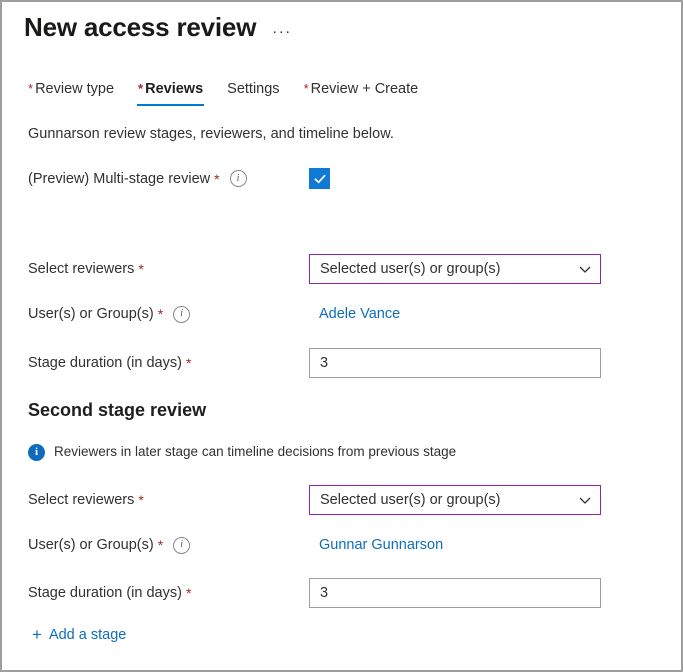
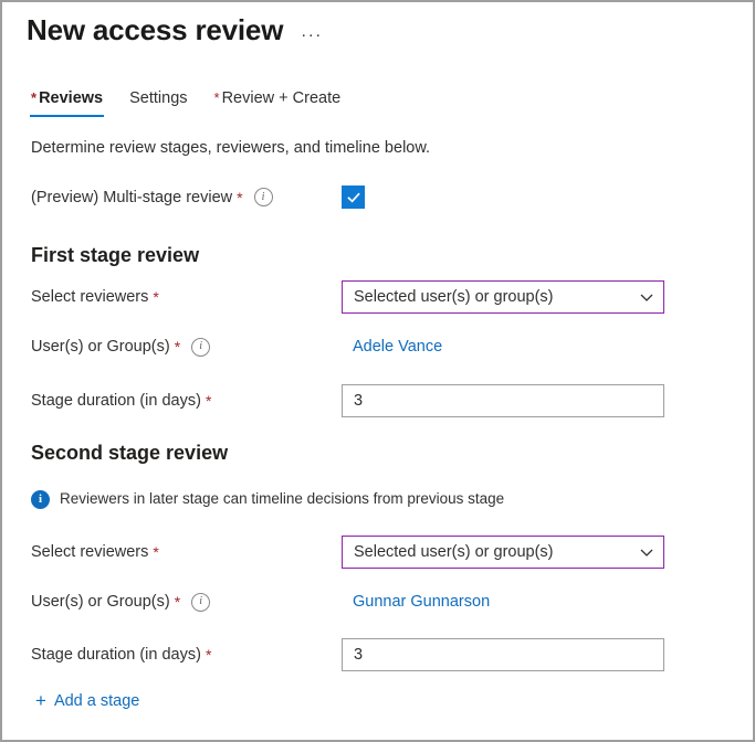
  New access review
  ···
- * Review type
  * Reviews
  Settings
  * Review + Create
- Gunnarson review stages, reviewers, and timeline below.
+ Determine review stages, reviewers, and timeline below.
  (Preview) Multi-stage review
  *
  i
+ First stage review
  Select reviewers
  *
  Selected user(s) or group(s)
  User(s) or Group(s)
  *
  i
  Adele Vance
  Stage duration (in days)
  *
  3
  Second stage review
  i
  Reviewers in later stage can timeline decisions from previous stage
  Select reviewers
  *
  Selected user(s) or group(s)
  User(s) or Group(s)
  *
  i
  Gunnar Gunnarson
  Stage duration (in days)
  *
  3
  +
  Add a stage
